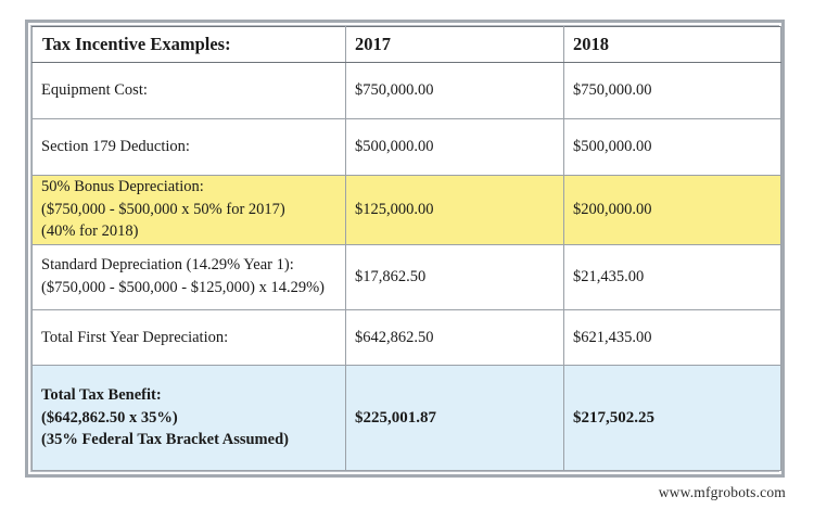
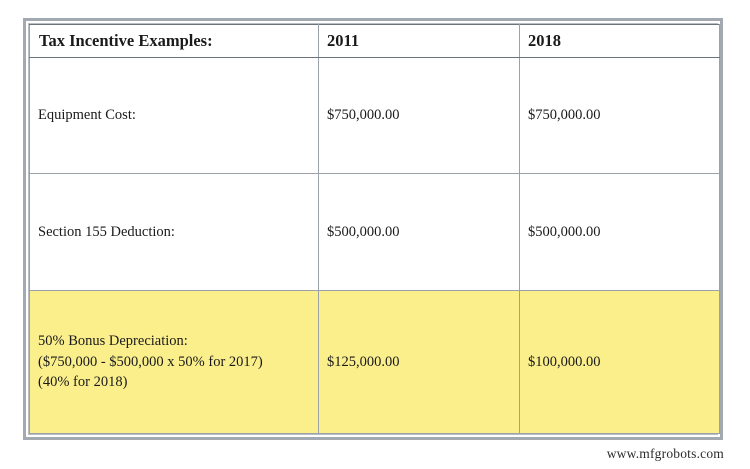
- Tax Incentive Examples:	2017	2018
+ Tax Incentive Examples:	2011	2018
  Equipment Cost:	$750,000.00	$750,000.00
- Section 179 Deduction:	$500,000.00	$500,000.00
+ Section 155 Deduction:	$500,000.00	$500,000.00
- 50% Bonus Depreciation:($750,000 - $500,000 x 50% for 2017)(40% for 2018)	$125,000.00	$200,000.00
+ 50% Bonus Depreciation:($750,000 - $500,000 x 50% for 2017)(40% for 2018)	$125,000.00	$100,000.00
- Standard Depreciation (14.29% Year 1):($750,000 - $500,000 - $125,000) x 14.29%)	$17,862.50	$21,435.00
- Total First Year Depreciation:	$642,862.50	$621,435.00
- Total Tax Benefit:($642,862.50 x 35%)(35% Federal Tax Bracket Assumed)	$225,001.87	$217,502.25
  www.mfgrobots.com
